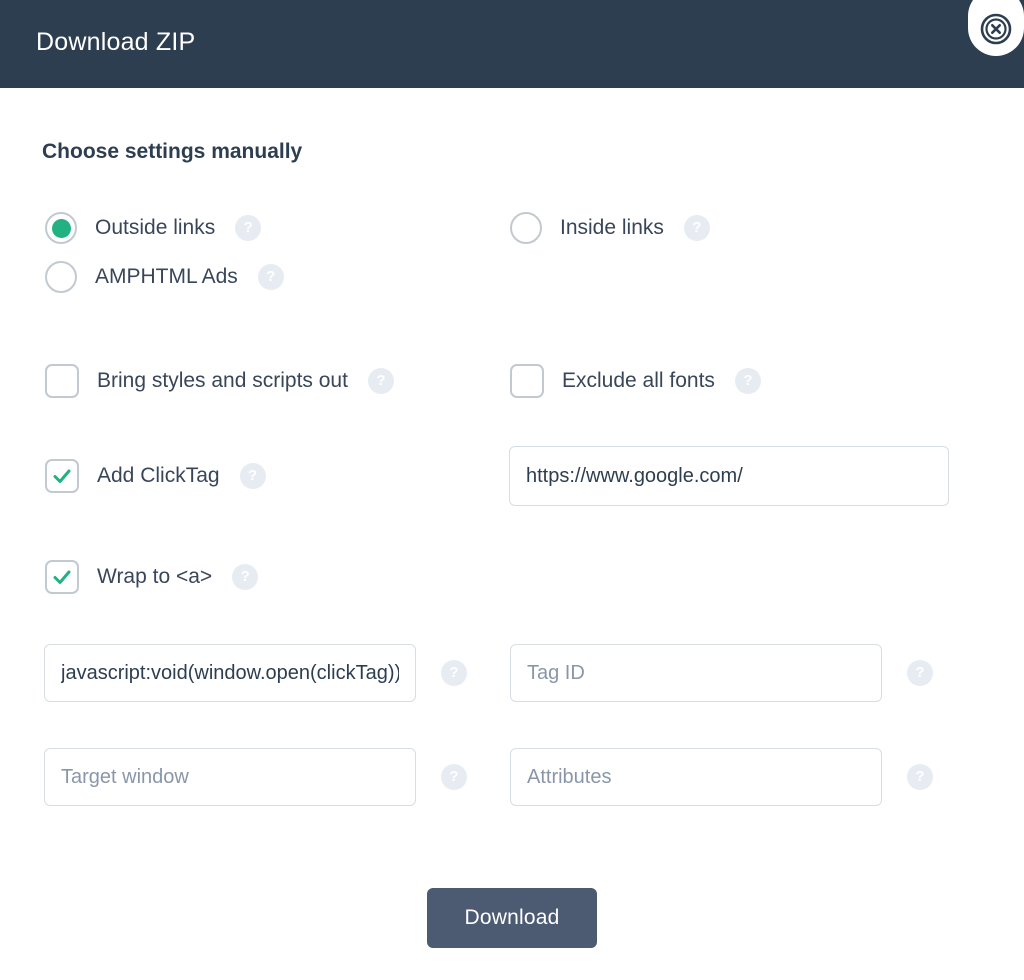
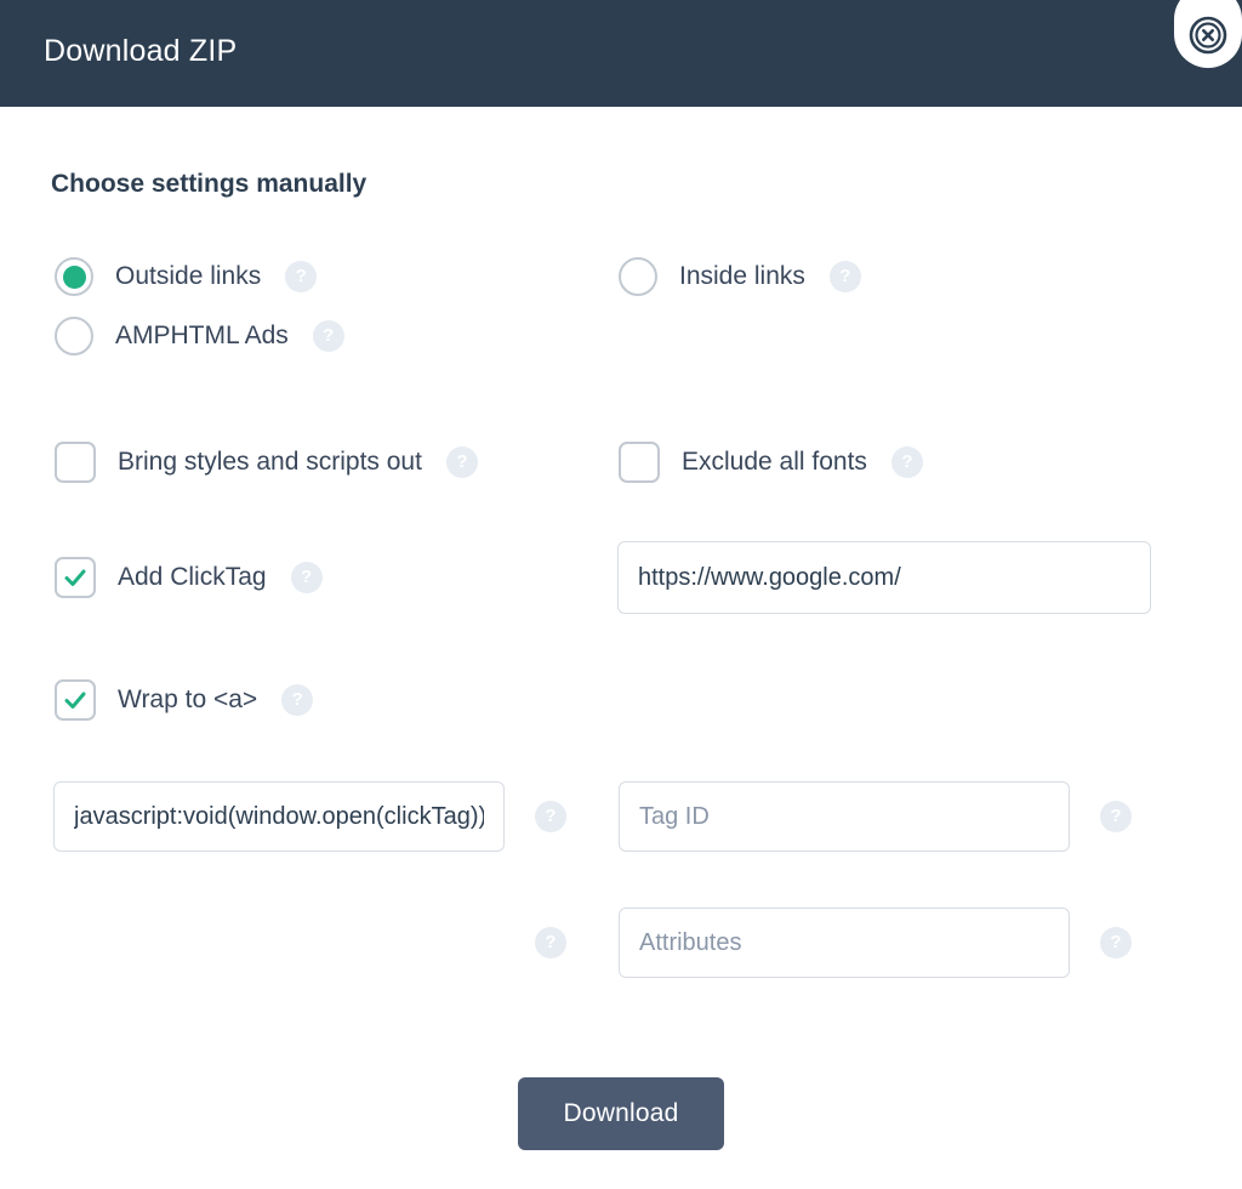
  Download ZIP
  Choose settings manually
  Outside links
  ?
  Inside links
  ?
  AMPHTML Ads
  ?
  Bring styles and scripts out
  ?
  Exclude all fonts
  ?
  Add ClickTag
  ?
  https://www.google.com/
  Wrap to <a>
  ?
  javascript:void(window.open(clickTag))
  ?
  Tag ID
  ?
- Target window
  ?
  Attributes
  ?
  Download
